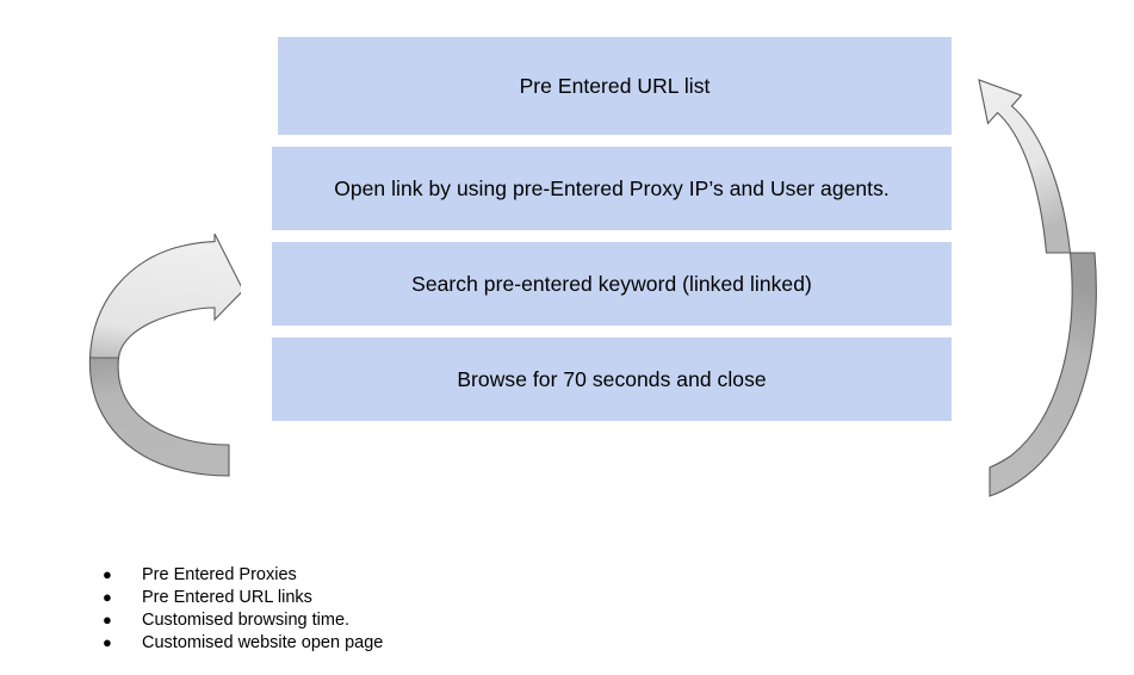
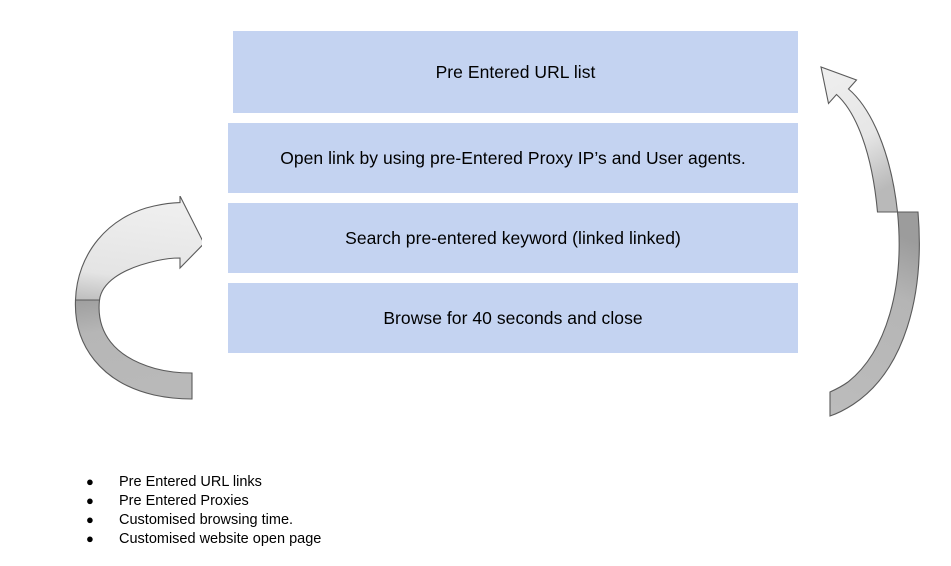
  Pre Entered URL list
  Open link by using pre-Entered Proxy IP’s and User agents.
  Search pre-entered keyword (linked linked)
- Browse for 70 seconds and close
+ Browse for 40 seconds and close
  ●
- Pre Entered Proxies
+ Pre Entered URL links
  ●
- Pre Entered URL links
+ Pre Entered Proxies
  ●
  Customised browsing time.
  ●
  Customised website open page
